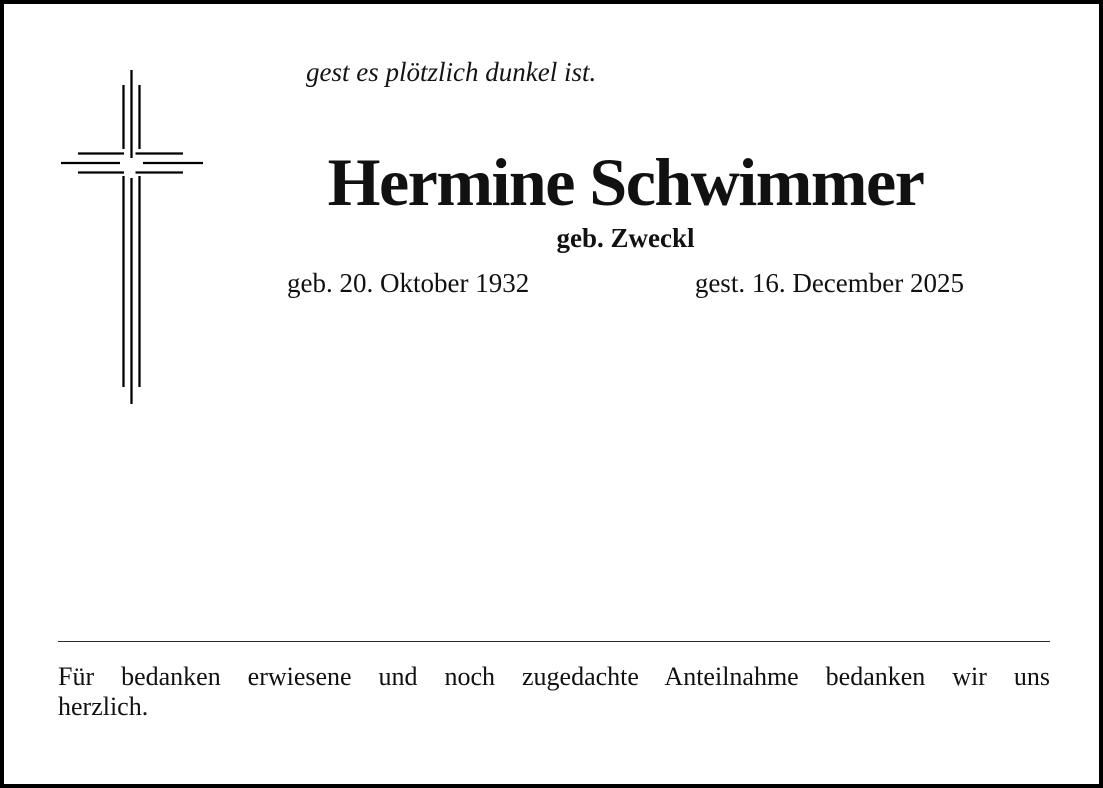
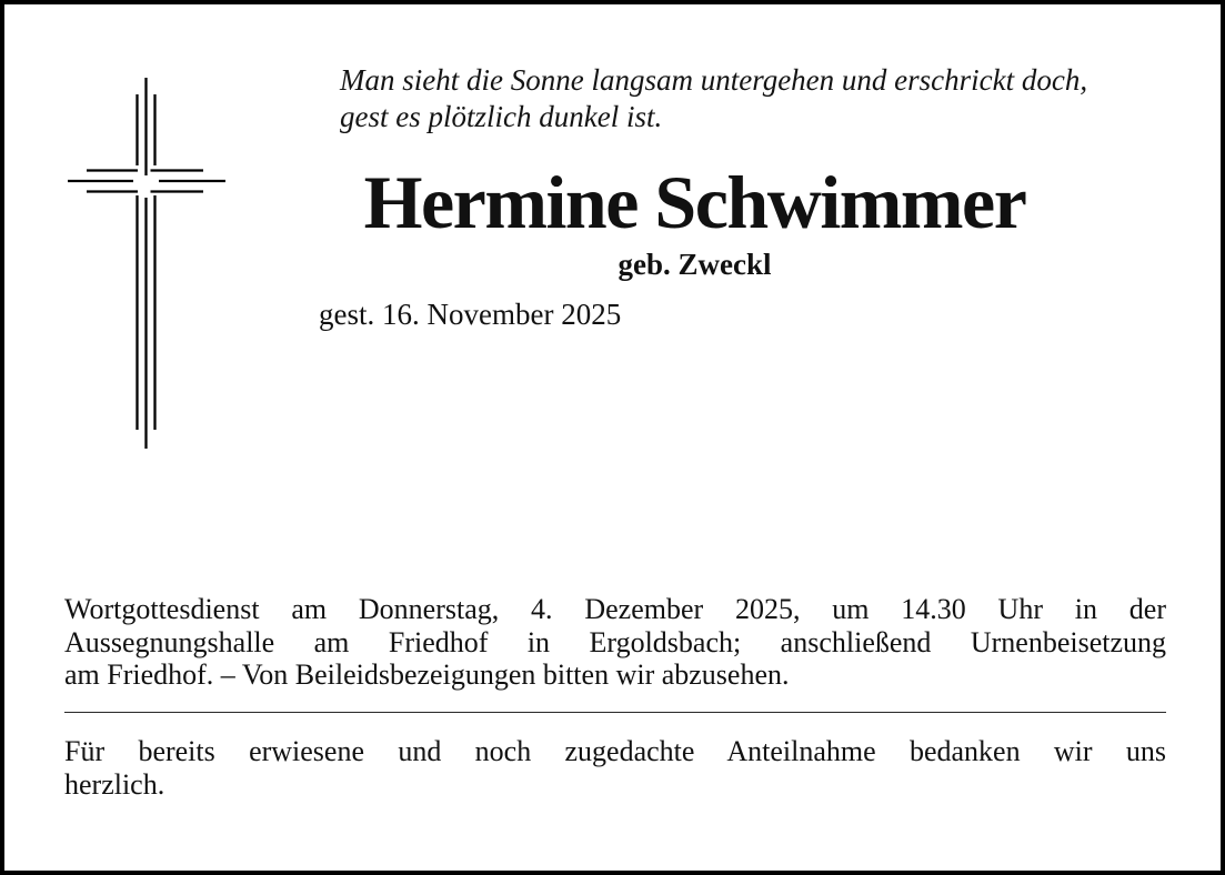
+ Man sieht die Sonne langsam untergehen und erschrickt doch,
  gest es plötzlich dunkel ist.
  Hermine Schwimmer
  geb. Zweckl
- geb. 20. Oktober 1932
- gest. 16. December 2025
+ gest. 16. November 2025
+ Wortgottesdienst am Donnerstag, 4. Dezember 2025, um 14.30 Uhr in der
+ Aussegnungshalle am Friedhof in Ergoldsbach; anschließend Urnenbeisetzung
+ am Friedhof. – Von Beileidsbezeigungen bitten wir abzusehen.
- Für bedanken erwiesene und noch zugedachte Anteilnahme bedanken wir uns
+ Für bereits erwiesene und noch zugedachte Anteilnahme bedanken wir uns
  herzlich.
